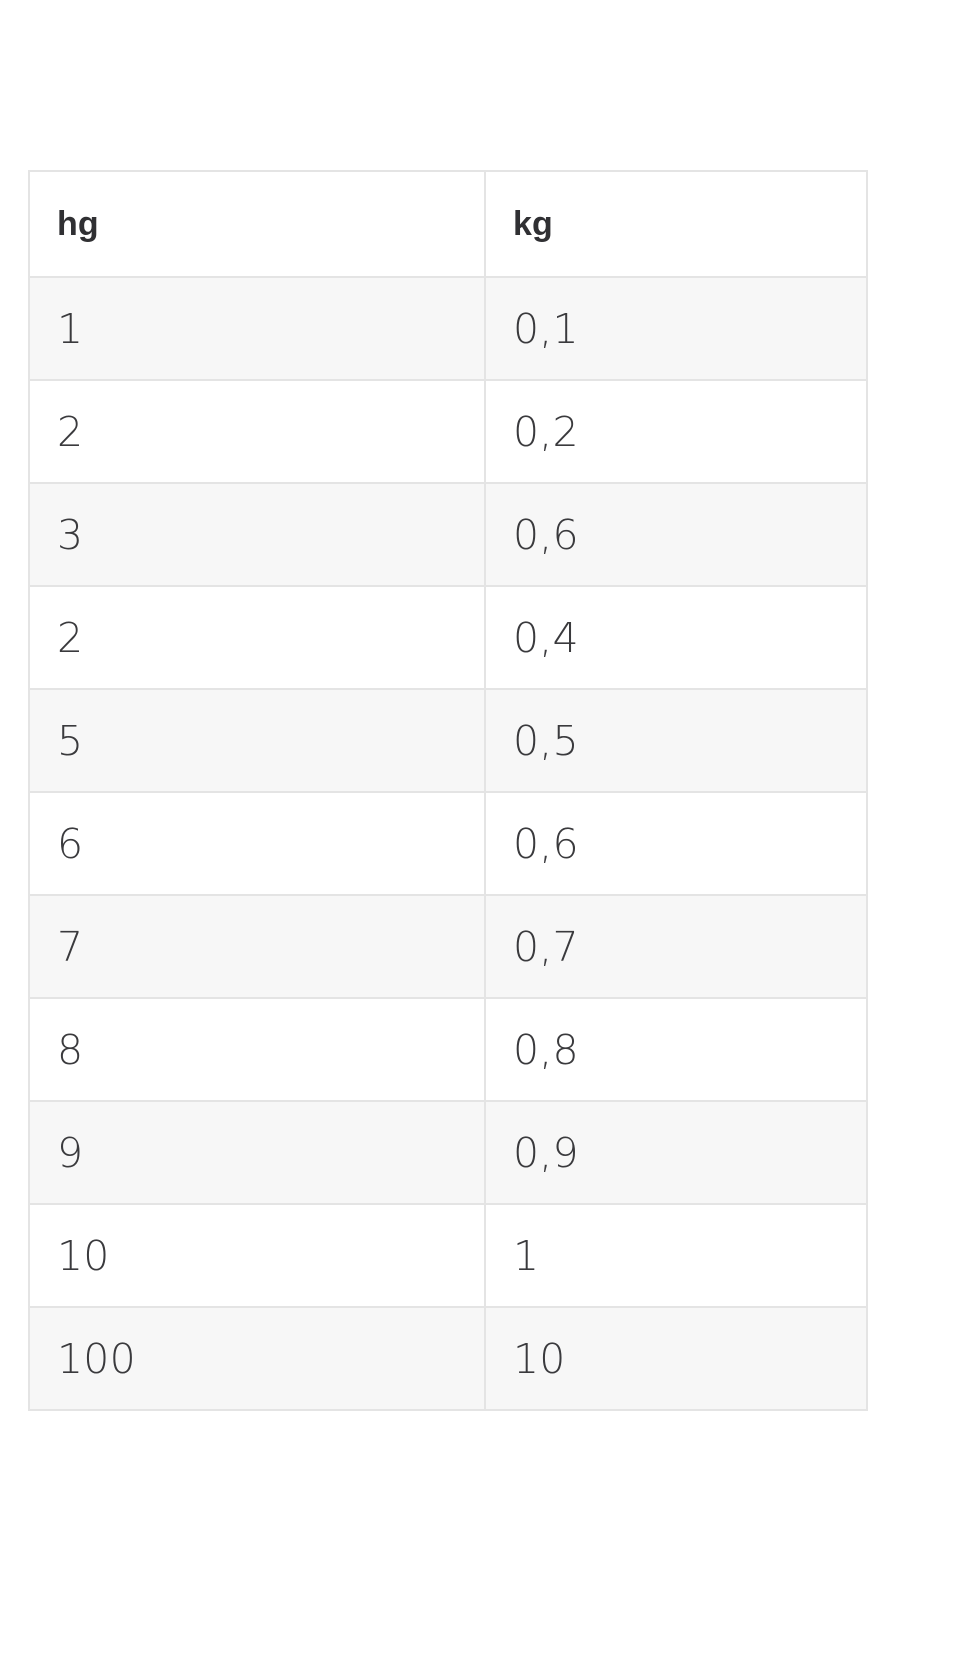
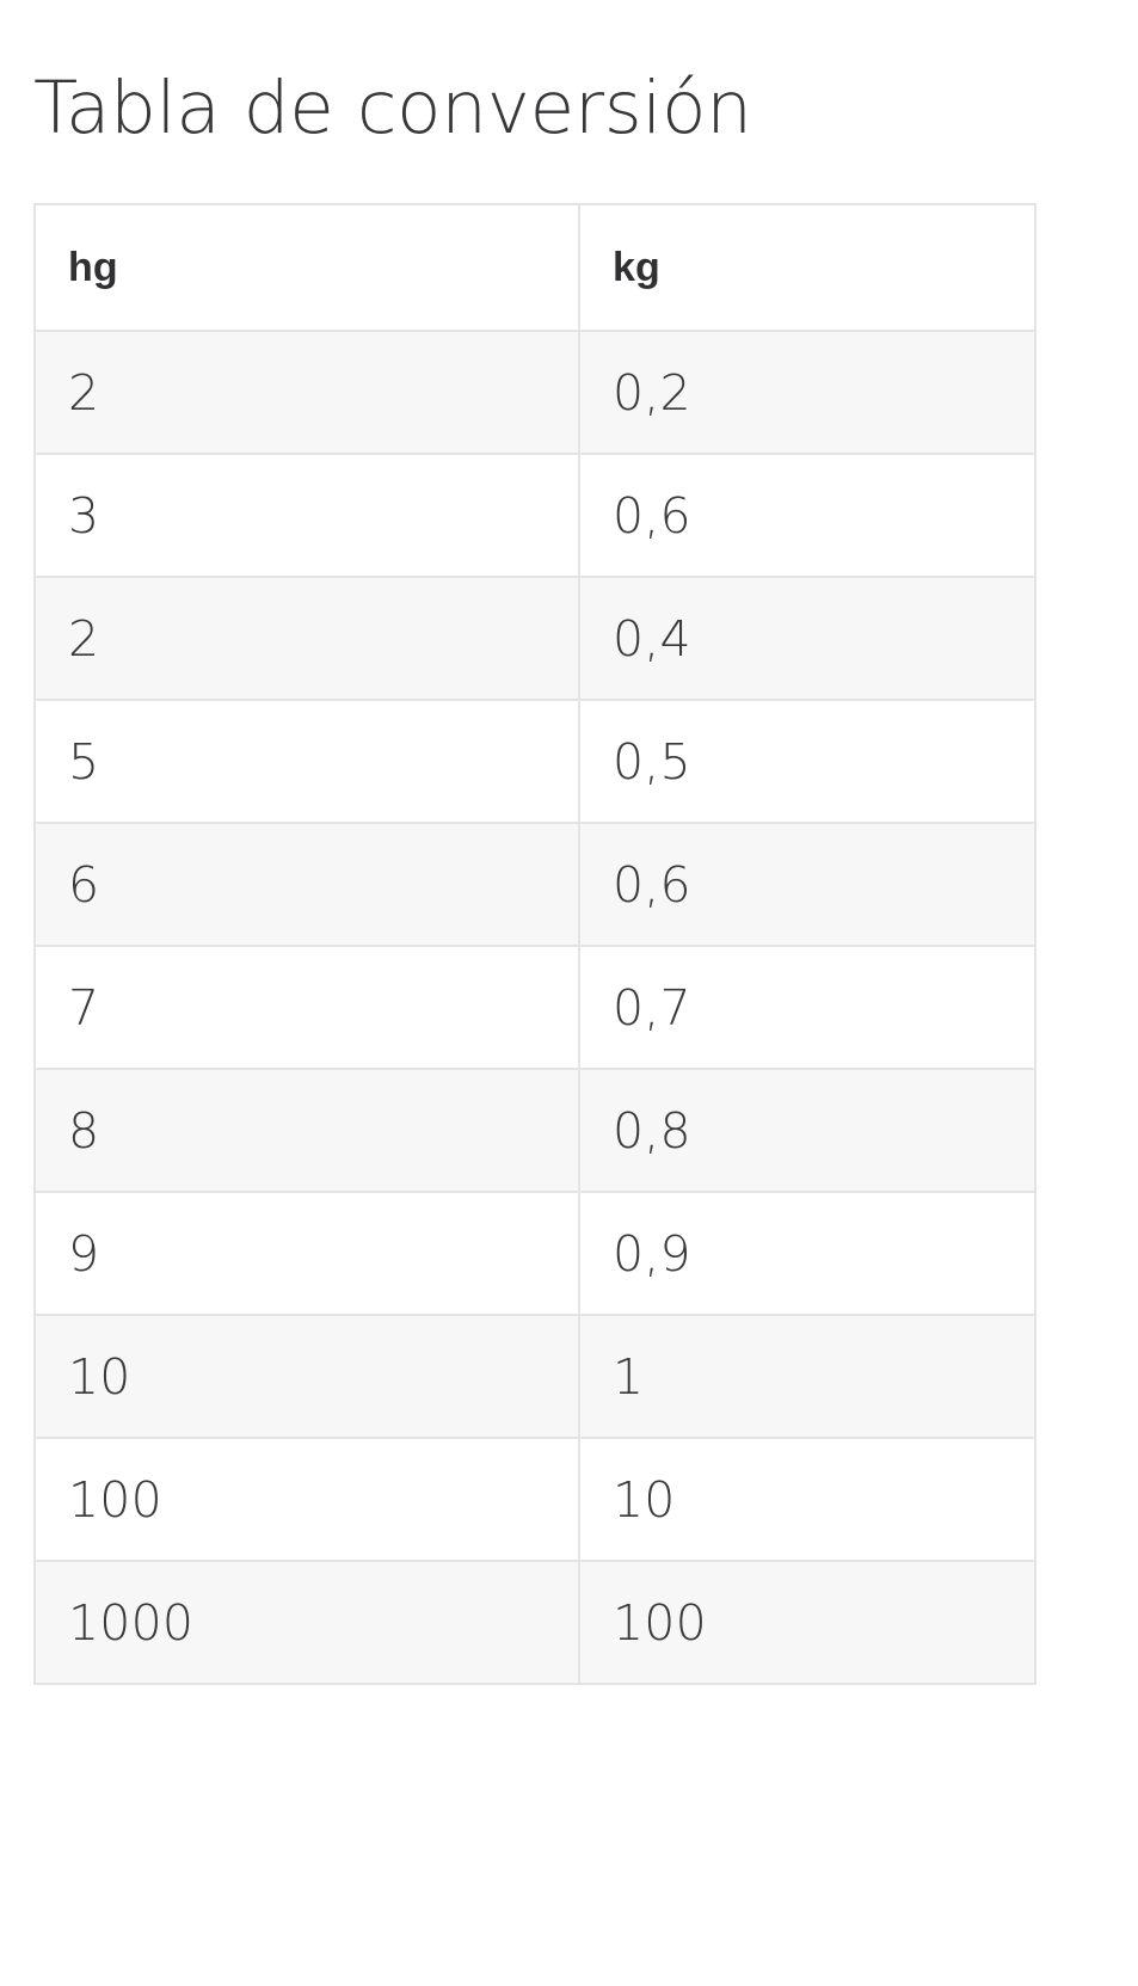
+ Tabla de conversión
  hg	kg
- 1	0,1
  2	0,2
  3	0,6
  2	0,4
  5	0,5
  6	0,6
  7	0,7
  8	0,8
  9	0,9
  10	1
  100	10
+ 1000	100
